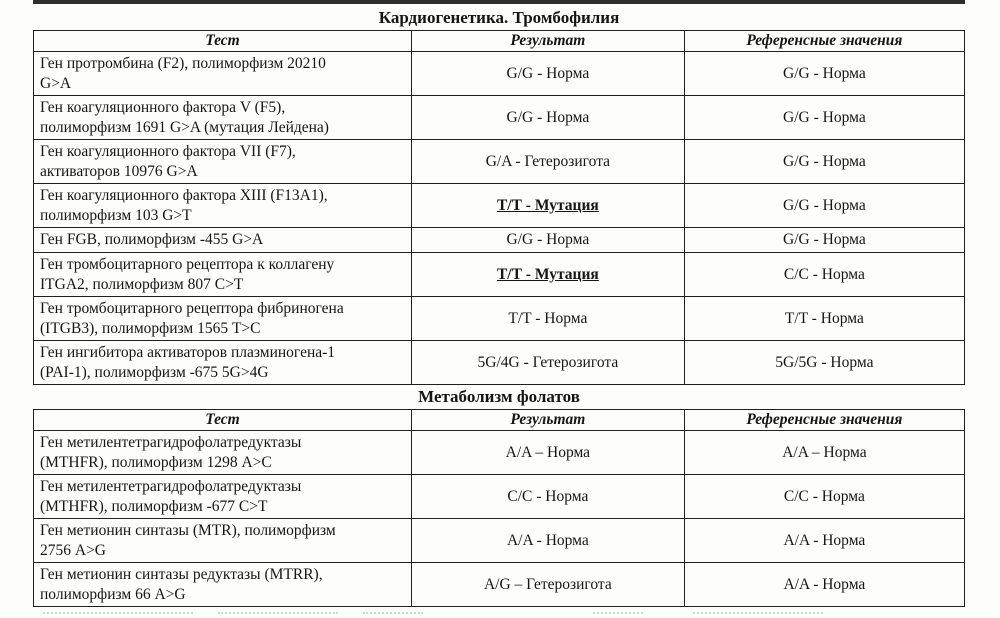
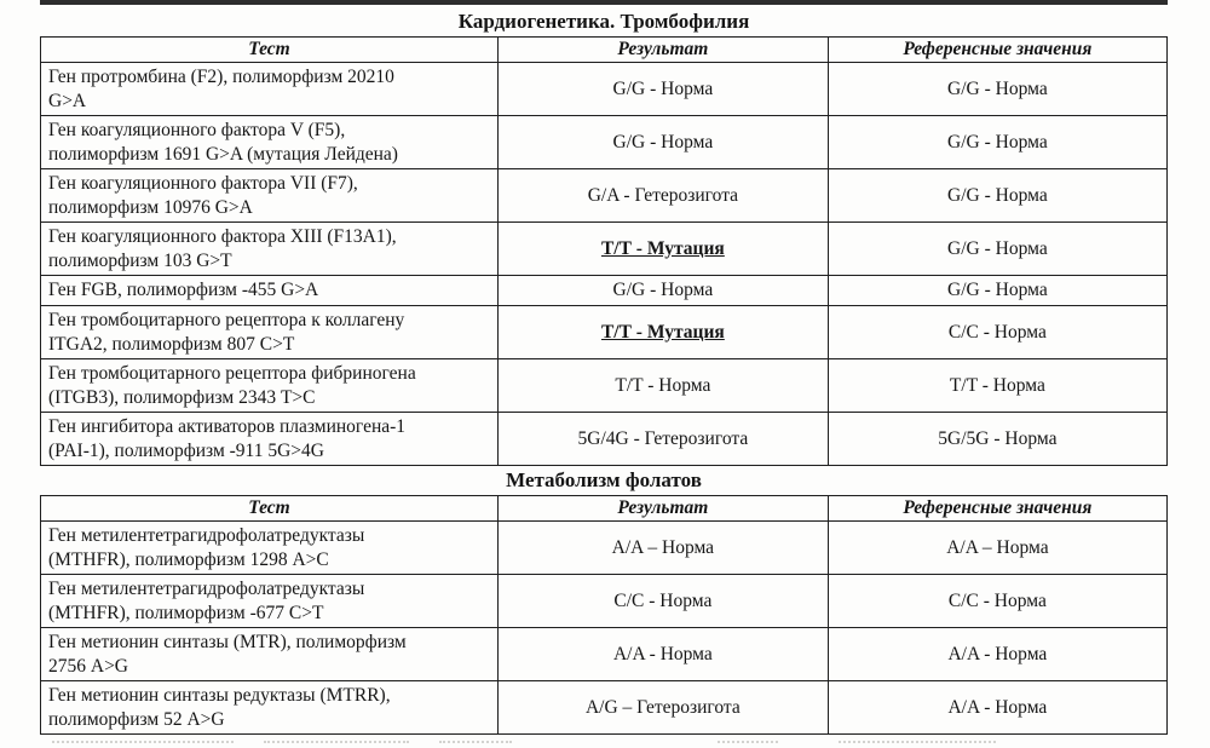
  Кардиогенетика. Тромбофилия
  Тест	Результат	Референсные значения
  Ген протромбина (F2), полиморфизм 20210 G>A	G/G - Норма	G/G - Норма
  Ген коагуляционного фактора V (F5), полиморфизм 1691 G>A (мутация Лейдена)	G/G - Норма	G/G - Норма
- Ген коагуляционного фактора VII (F7), активаторов 10976 G>A	G/A - Гетерозигота	G/G - Норма
+ Ген коагуляционного фактора VII (F7), полиморфизм 10976 G>A	G/A - Гетерозигота	G/G - Норма
  Ген коагуляционного фактора XIII (F13A1), полиморфизм 103 G>T	Т/Т - Мутация	G/G - Норма
  Ген FGB, полиморфизм -455 G>A	G/G - Норма	G/G - Норма
  Ген тромбоцитарного рецептора к коллагену ITGA2, полиморфизм 807 C>T	Т/Т - Мутация	C/C - Норма
- Ген тромбоцитарного рецептора фибриногена (ITGB3), полиморфизм 1565 T>C	T/T - Норма	T/T - Норма
+ Ген тромбоцитарного рецептора фибриногена (ITGB3), полиморфизм 2343 T>C	T/T - Норма	T/T - Норма
- Ген ингибитора активаторов плазминогена-1 (PAI-1), полиморфизм -675 5G>4G	5G/4G - Гетерозигота	5G/5G - Норма
+ Ген ингибитора активаторов плазминогена-1 (PAI-1), полиморфизм -911 5G>4G	5G/4G - Гетерозигота	5G/5G - Норма
  Метаболизм фолатов
  Тест	Результат	Референсные значения
  Ген метилентетрагидрофолатредуктазы (MTHFR), полиморфизм 1298 A>C	A/A – Норма	A/A – Норма
  Ген метилентетрагидрофолатредуктазы (MTHFR), полиморфизм -677 C>T	C/C - Норма	C/C - Норма
  Ген метионин синтазы (MTR), полиморфизм 2756 A>G	A/A - Норма	A/A - Норма
- Ген метионин синтазы редуктазы (MTRR), полиморфизм 66 A>G	A/G – Гетерозигота	A/A - Норма
+ Ген метионин синтазы редуктазы (MTRR), полиморфизм 52 A>G	A/G – Гетерозигота	A/A - Норма
